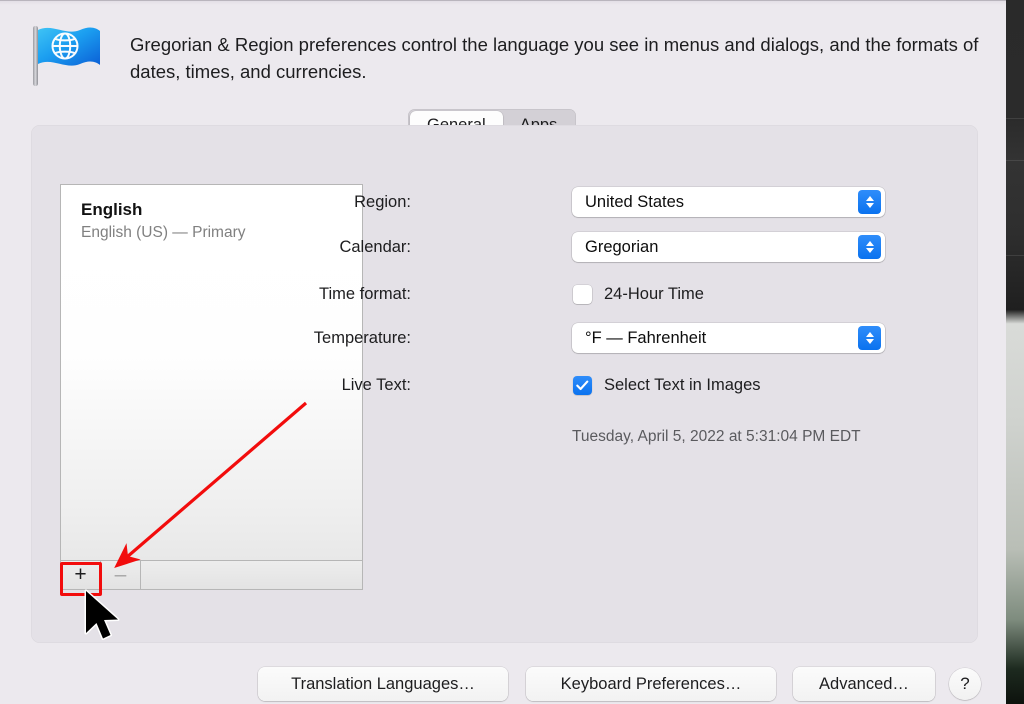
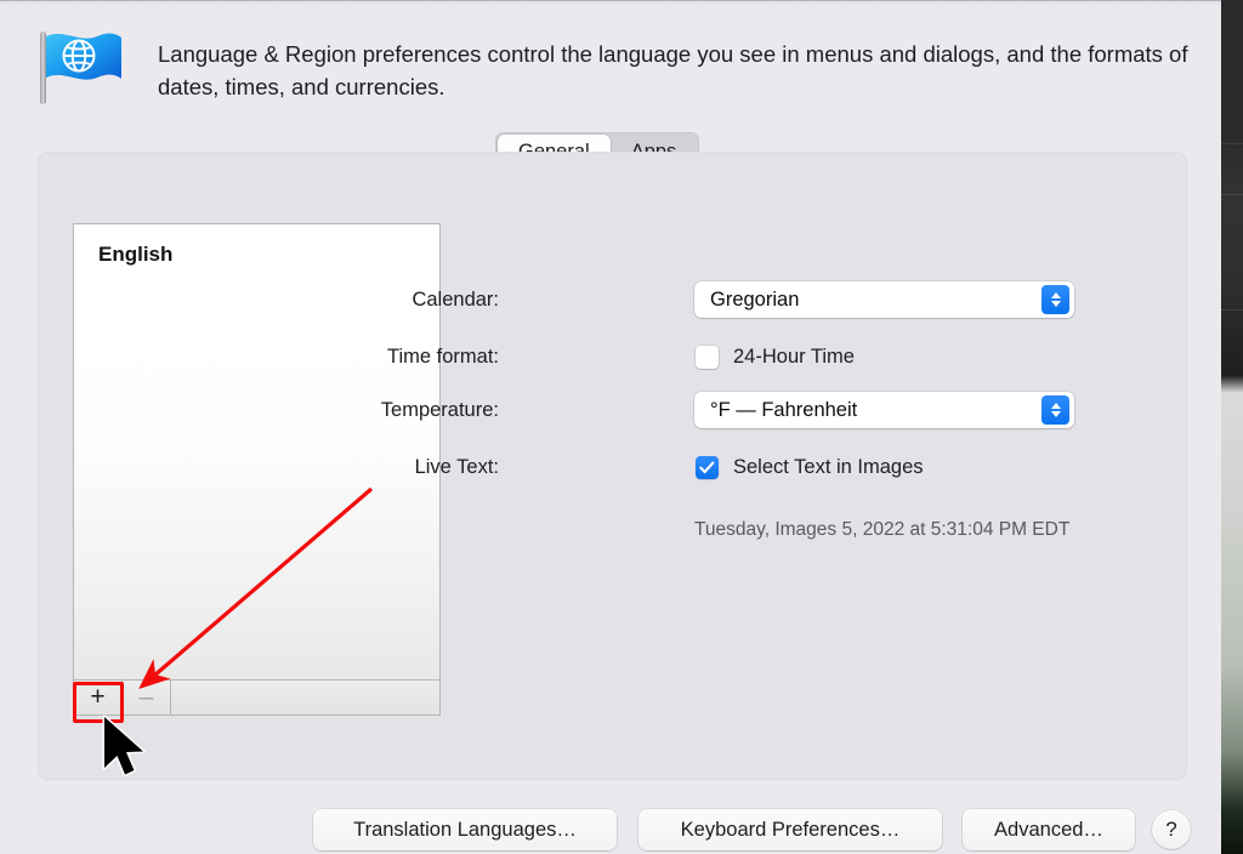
- Gregorian & Region preferences control the language you see in menus and dialogs, and the formats of dates, times, and currencies.
+ Language & Region preferences control the language you see in menus and dialogs, and the formats of dates, times, and currencies.
  English
- English (US) — Primary
  +
  –
- Region:
- United States
  Calendar:
  Gregorian
  Time format:
  24-Hour Time
  Temperature:
  °F — Fahrenheit
  Live Text:
  Select Text in Images
- Tuesday, April 5, 2022 at 5:31:04 PM EDT
+ Tuesday, Images 5, 2022 at 5:31:04 PM EDT
  Translation Languages…
  Keyboard Preferences…
  Advanced…
  ?
